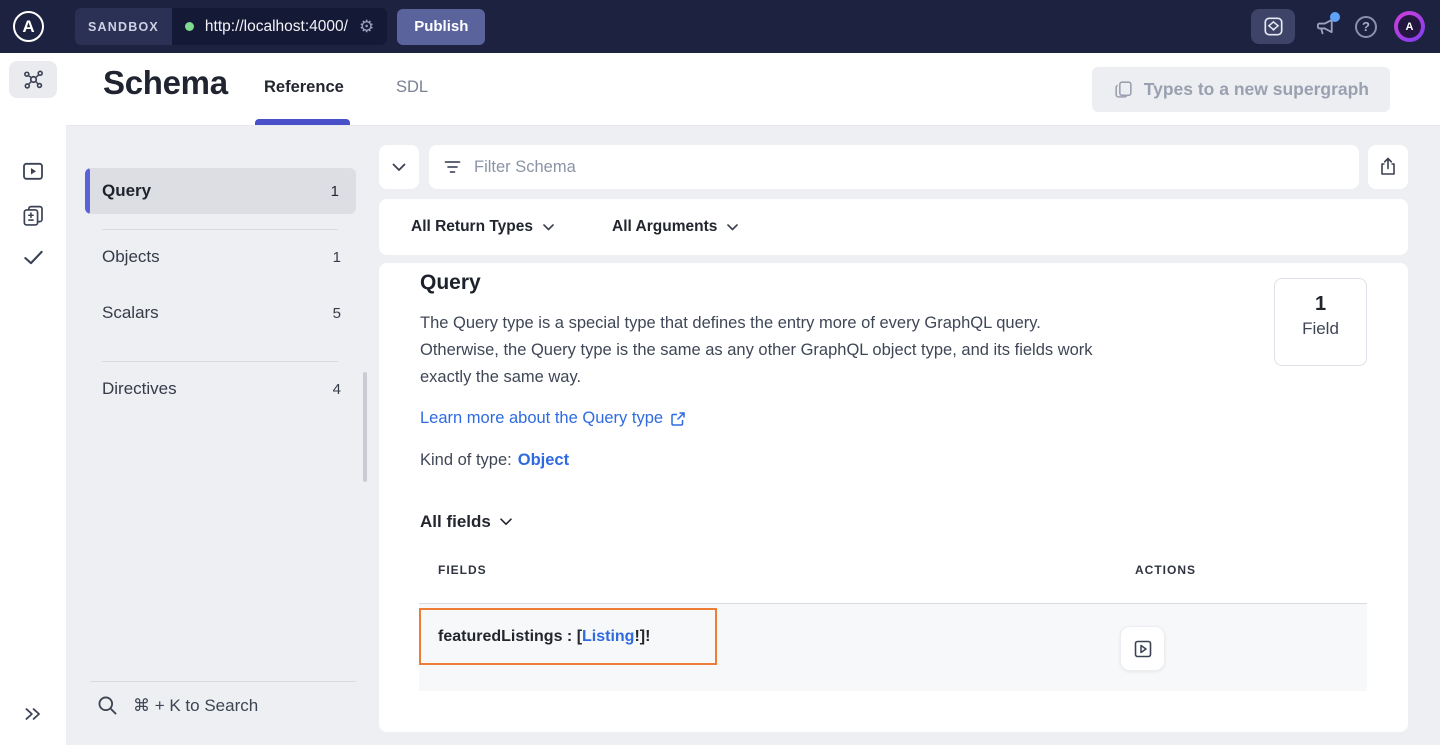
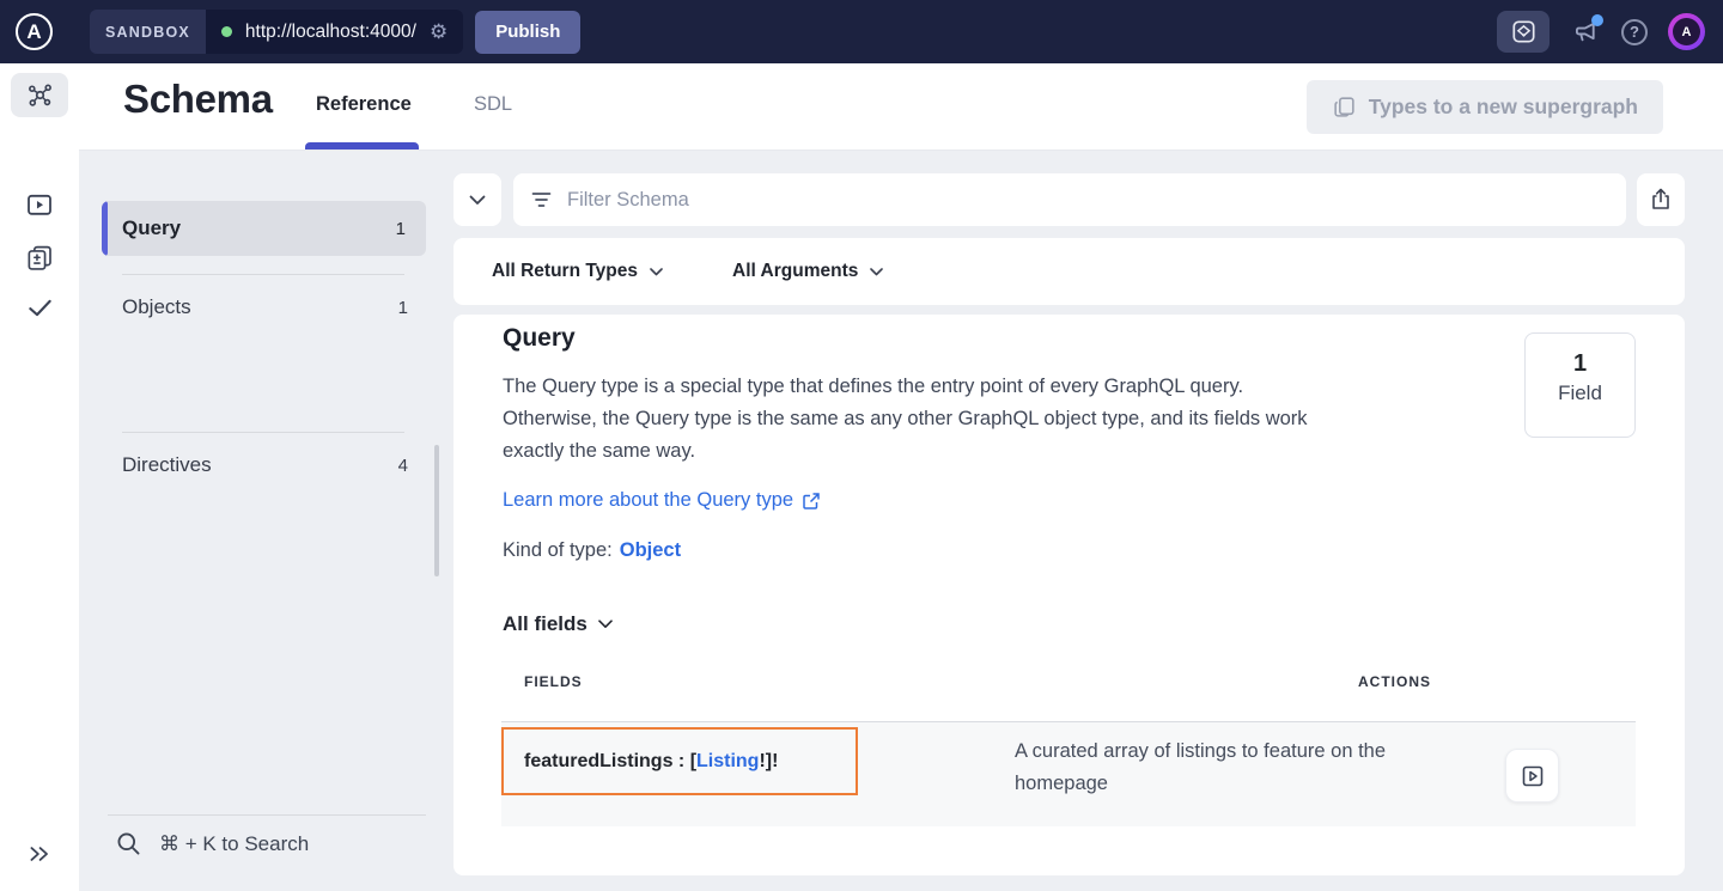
  A
  SANDBOX
  http://localhost:4000/
  ⚙
  Publish
  ?
  A
  Schema
  Reference
  SDL
  Types to a new supergraph
  Query
  1
  Objects
  1
- Scalars
- 5
  Directives
  4
  ⌘ + K to Search
  Filter Schema
  All Return Types
  All Arguments
  Query
  1
  Field
- The Query type is a special type that defines the entry more of every GraphQL query. Otherwise, the Query type is the same as any other GraphQL object type, and its fields work exactly the same way.
+ The Query type is a special type that defines the entry point of every GraphQL query. Otherwise, the Query type is the same as any other GraphQL object type, and its fields work exactly the same way.
  Learn more about the Query type
  Kind of type: Object
  All fields
  FIELDS
  ACTIONS
  featuredListings
  : [
  Listing
  !]!
+ A curated array of listings to feature on the homepage
